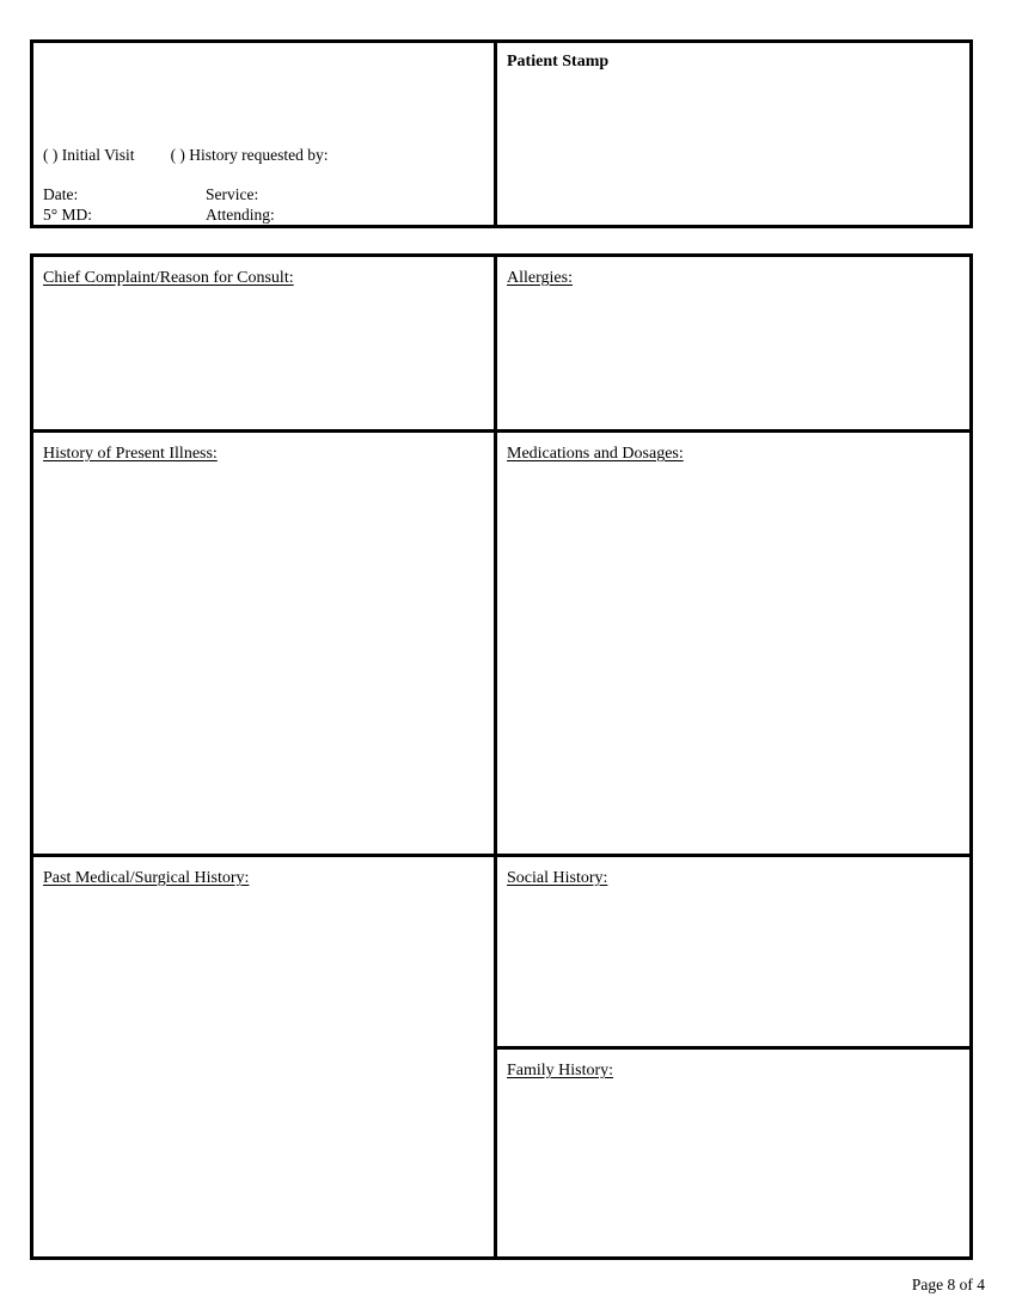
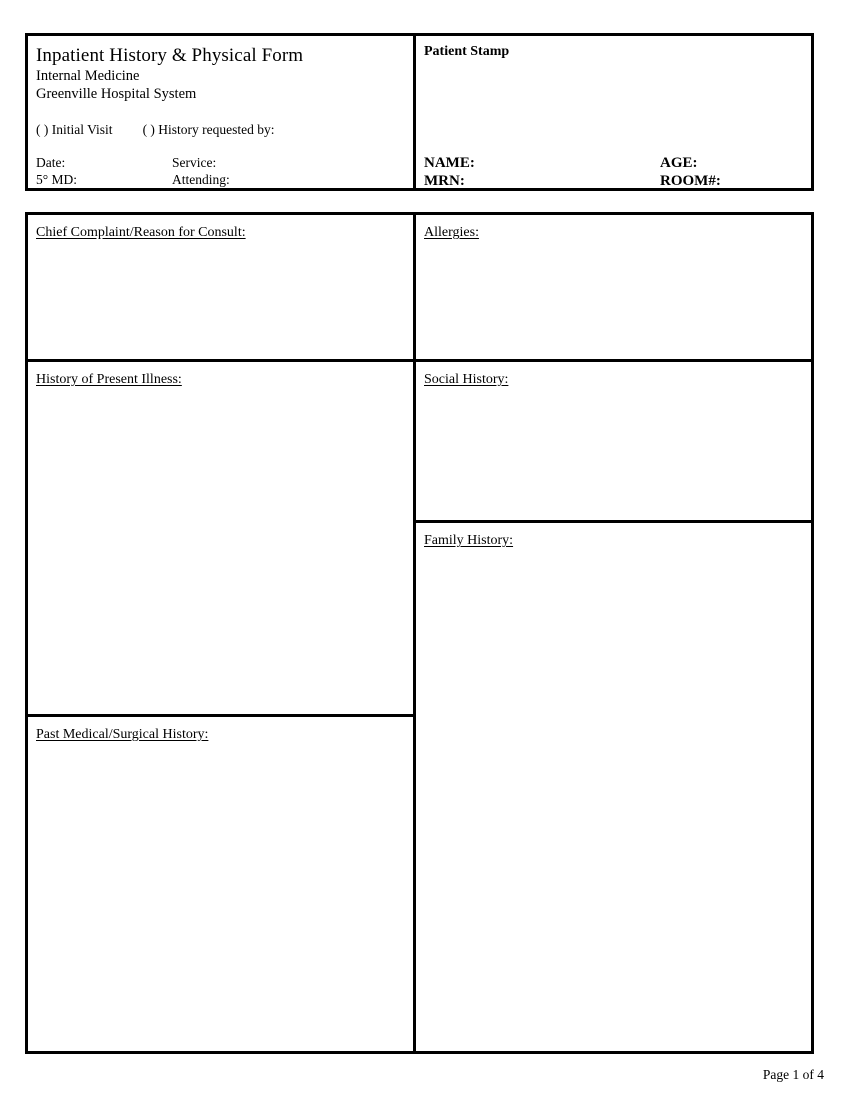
+ Inpatient History & Physical Form
+ Internal Medicine
+ Greenville Hospital System
  ( ) Initial Visit ( ) History requested by:
  Date: Service:
  5° MD: Attending:
  Patient Stamp
+ NAME: AGE:
+ MRN: ROOM#:
  Chief Complaint/Reason for Consult:
  History of Present Illness:
  Past Medical/Surgical History:
  Allergies:
- Medications and Dosages:
  Social History:
  Family History:
- Page 8 of 4
+ Page 1 of 4
